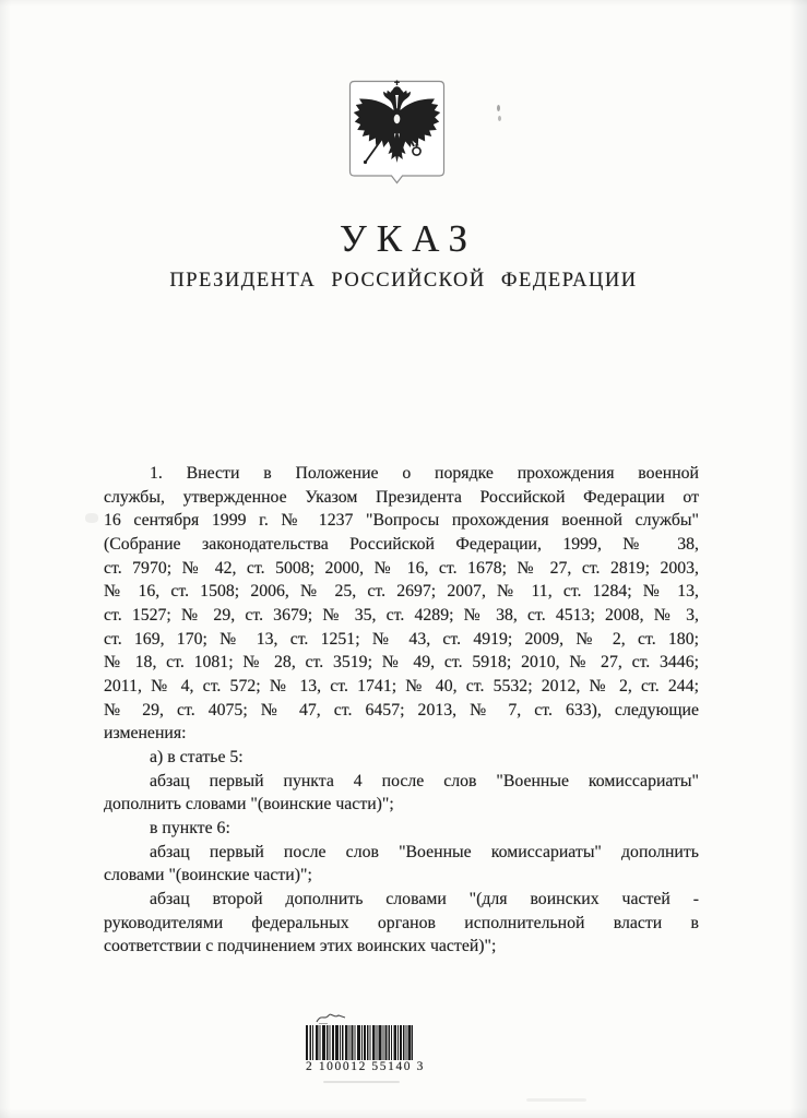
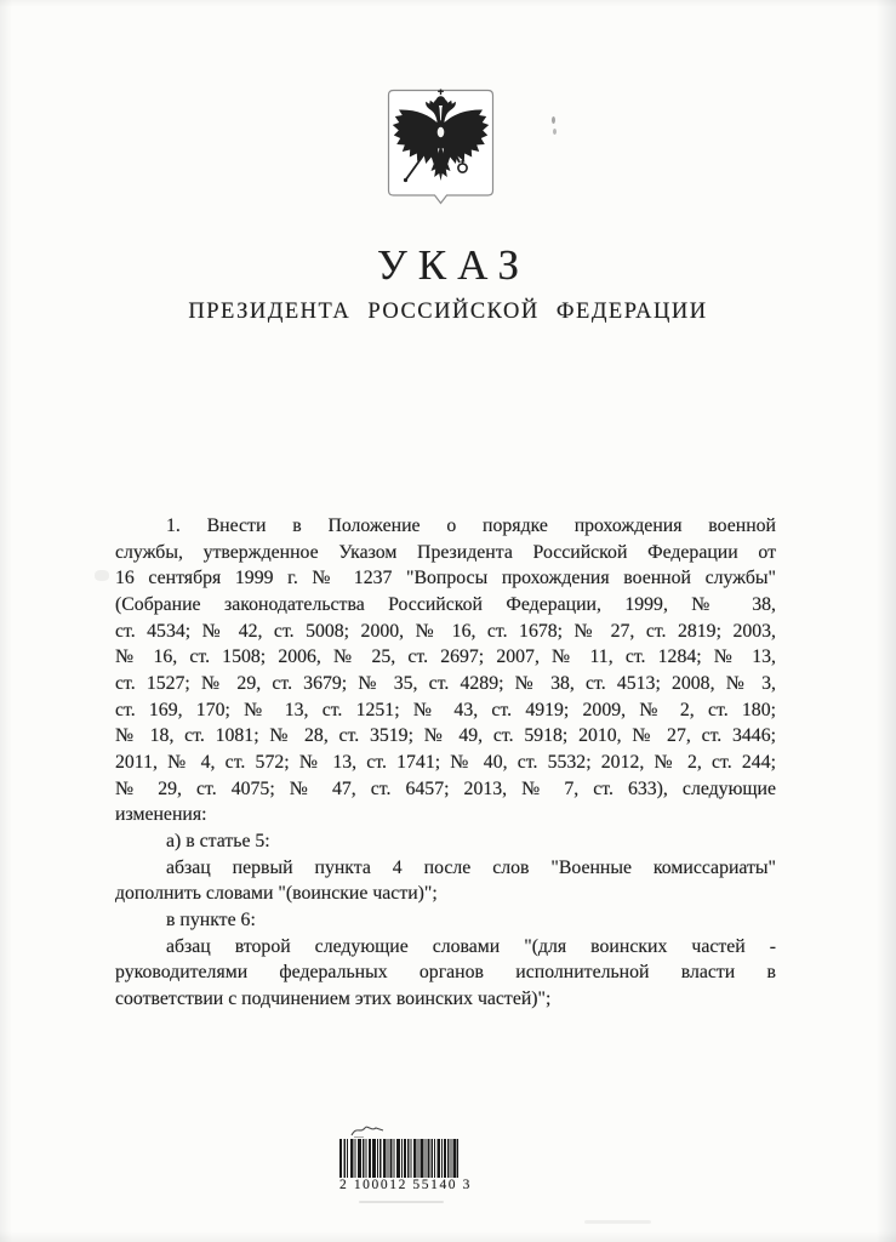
  УКАЗ
  ПРЕЗИДЕНТА РОССИЙСКОЙ ФЕДЕРАЦИИ
  1. Внести в Положение о порядке прохождения военной
  службы, утвержденное Указом Президента Российской Федерации от
  16 сентября 1999 г. № 1237 "Вопросы прохождения военной службы"
  (Собрание законодательства Российской Федерации, 1999, № 38,
- ст. 7970; № 42, ст. 5008; 2000, № 16, ст. 1678; № 27, ст. 2819; 2003,
+ ст. 4534; № 42, ст. 5008; 2000, № 16, ст. 1678; № 27, ст. 2819; 2003,
  № 16, ст. 1508; 2006, № 25, ст. 2697; 2007, № 11, ст. 1284; № 13,
  ст. 1527; № 29, ст. 3679; № 35, ст. 4289; № 38, ст. 4513; 2008, № 3,
  ст. 169, 170; № 13, ст. 1251; № 43, ст. 4919; 2009, № 2, ст. 180;
  № 18, ст. 1081; № 28, ст. 3519; № 49, ст. 5918; 2010, № 27, ст. 3446;
  2011, № 4, ст. 572; № 13, ст. 1741; № 40, ст. 5532; 2012, № 2, ст. 244;
  № 29, ст. 4075; № 47, ст. 6457; 2013, № 7, ст. 633), следующие
  изменения:
  а) в статье 5:
  абзац первый пункта 4 после слов "Военные комиссариаты"
  дополнить словами "(воинские части)";
  в пункте 6:
- абзац первый после слов "Военные комиссариаты" дополнить
- словами "(воинские части)";
- абзац второй дополнить словами "(для воинских частей -
+ абзац второй следующие словами "(для воинских частей -
  руководителями федеральных органов исполнительной власти в
  соответствии с подчинением этих воинских частей)";
  2 100012 55140 3
